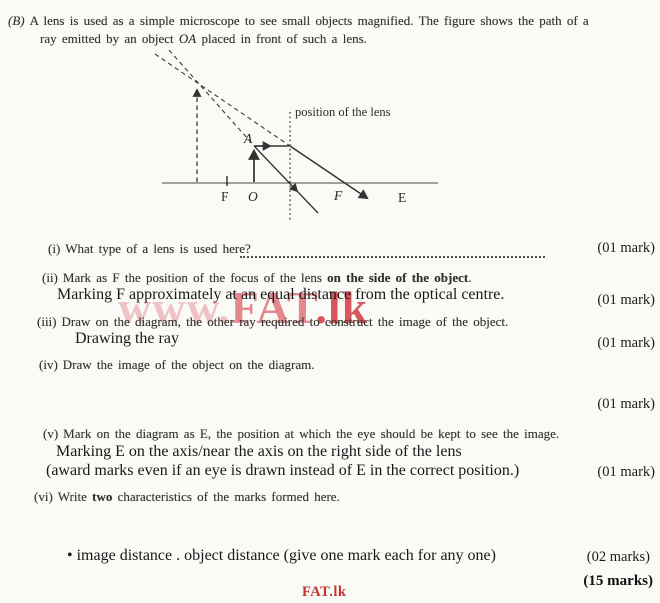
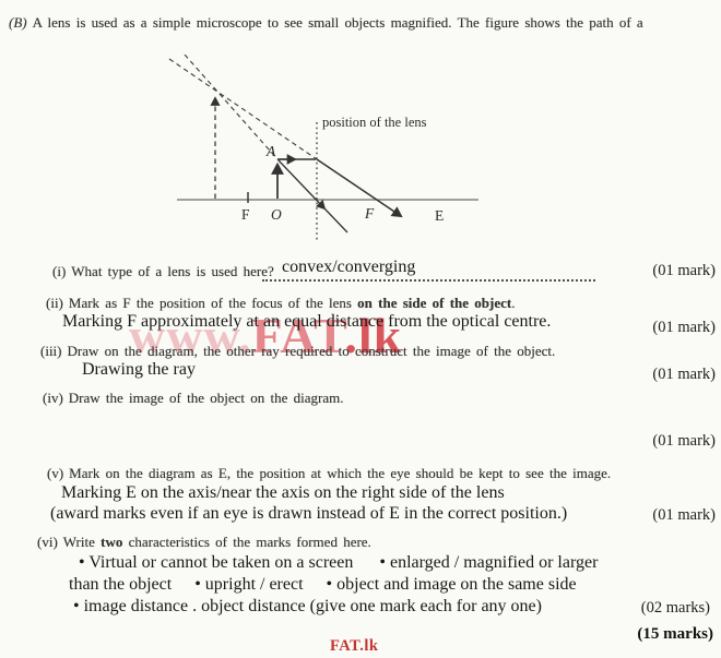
  www.FAT.lk
  (B) A lens is used as a simple microscope to see small objects magnified. The figure shows the path of a
- ray emitted by an object OA placed in front of such a lens.
  position of the lens
  A
  F
  O
  F
  E
  (i) What type of a lens is used here?
+ convex/converging
  (01 mark)
  (ii) Mark as F the position of the focus of the lens on the side of the object.
  Marking F approximately at an equal distance from the optical centre.
  (01 mark)
  (iii) Draw on the diagram, the other ray required to construct the image of the object.
  Drawing the ray
  (01 mark)
  (iv) Draw the image of the object on the diagram.
  (01 mark)
  (v) Mark on the diagram as E, the position at which the eye should be kept to see the image.
  Marking E on the axis/near the axis on the right side of the lens
  (award marks even if an eye is drawn instead of E in the correct position.)
  (01 mark)
  (vi) Write two characteristics of the marks formed here.
+ • Virtual or cannot be taken on a screen • enlarged / magnified or larger
+ than the object • upright / erect • object and image on the same side
  • image distance . object distance (give one mark each for any one)
  (02 marks)
  FAT.lk
  (15 marks)
